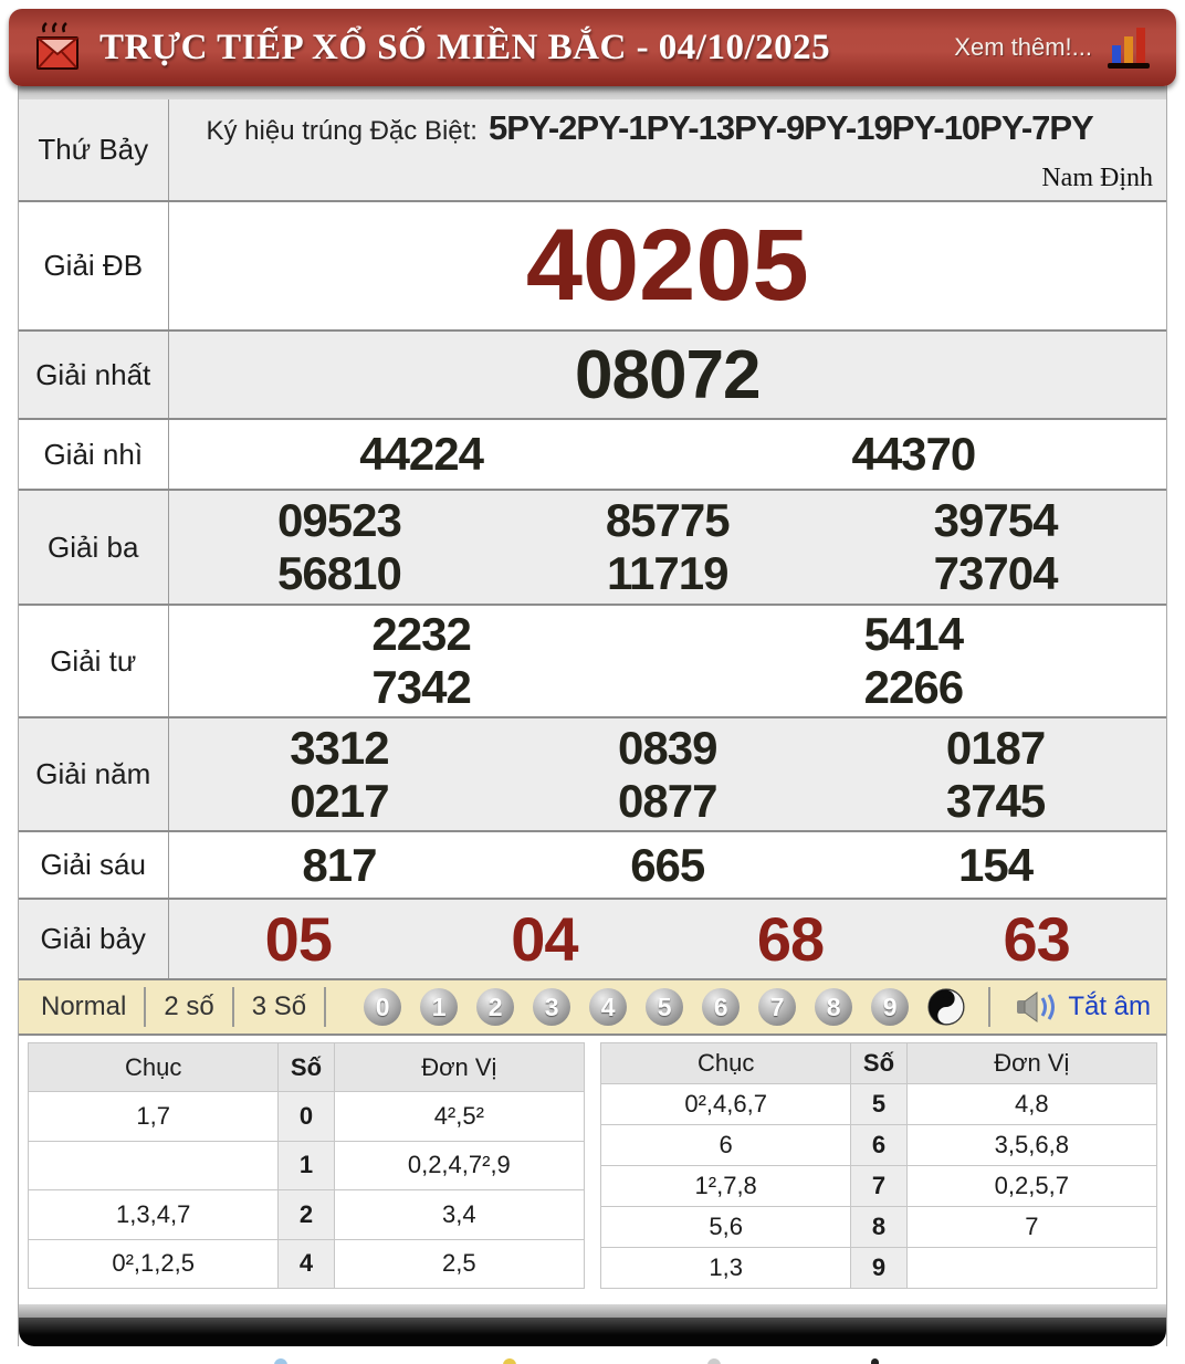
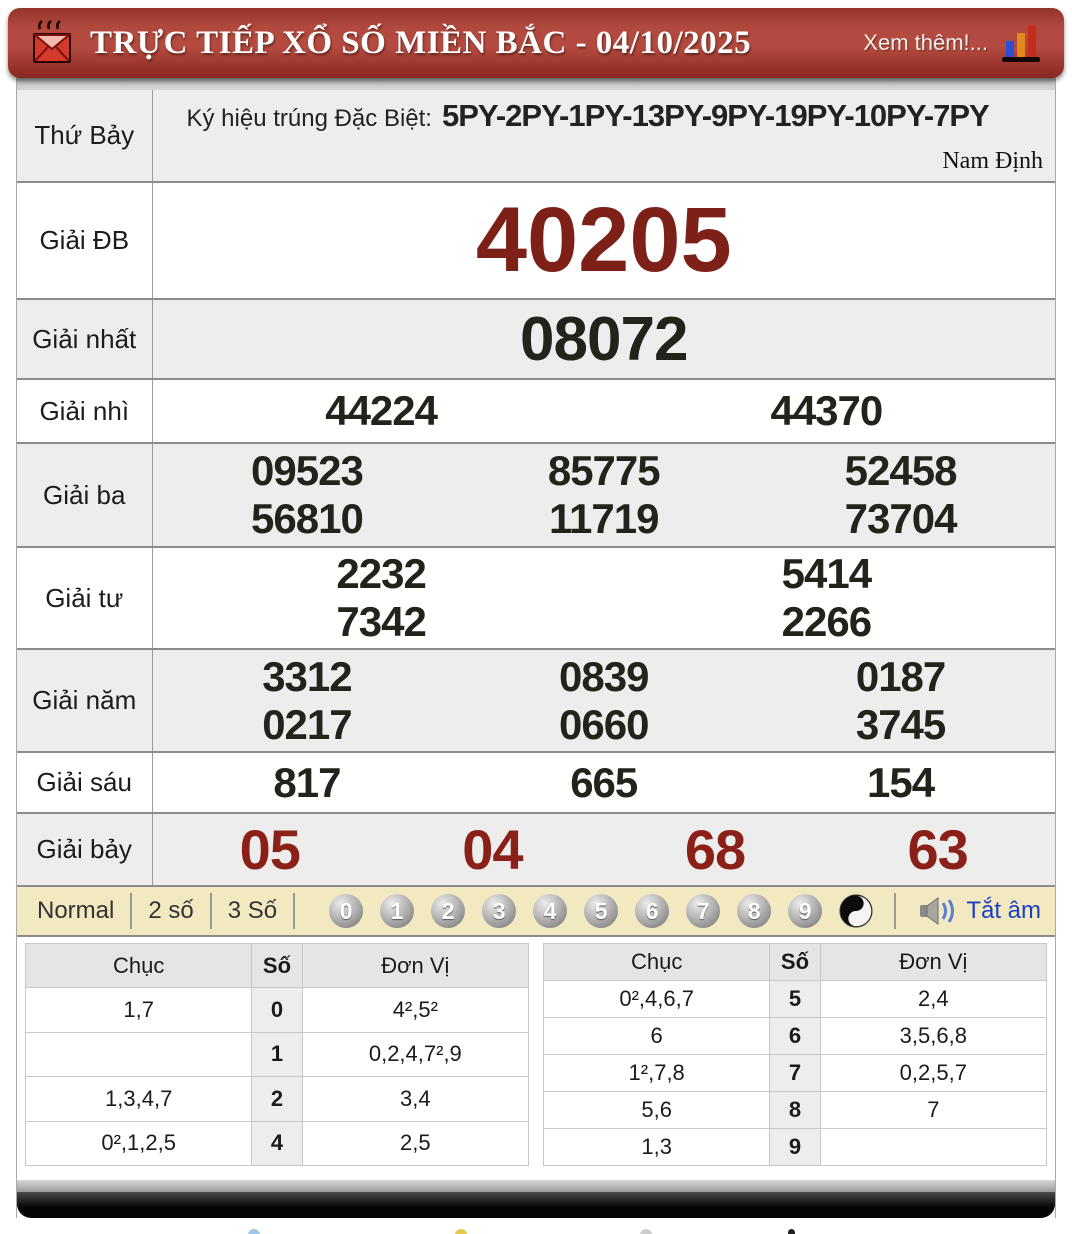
  TRỰC TIẾP XỔ SỐ MIỀN BẮC - 04/10/2025
  Xem thêm!...
  Thứ Bảy	Ký hiệu trúng Đặc Biệt: 5PY-2PY-1PY-13PY-9PY-19PY-10PY-7PY Nam Định
  Giải ĐB	40205
  Giải nhất	08072
  Giải nhì	44224 44370
- Giải ba	09523 85775 39754 56810 11719 73704
+ Giải ba	09523 85775 52458 56810 11719 73704
  Giải tư	2232 5414 7342 2266
- Giải năm	3312 0839 0187 0217 0877 3745
+ Giải năm	3312 0839 0187 0217 0660 3745
  Giải sáu	817 665 154
  Giải bảy	05 04 68 63
  Normal
  2 số
  3 Số
  0
  1
  2
  3
  4
  5
  6
  7
  8
  9
  Tắt âm
  Chục	Số	Đơn Vị
  1,7	0	4²,5²
  	1	0,2,4,7²,9
  1,3,4,7	2	3,4
  0²,1,2,5	4	2,5
  Chục	Số	Đơn Vị
- 0²,4,6,7	5	4,8
+ 0²,4,6,7	5	2,4
  6	6	3,5,6,8
  1²,7,8	7	0,2,5,7
  5,6	8	7
  1,3	9
